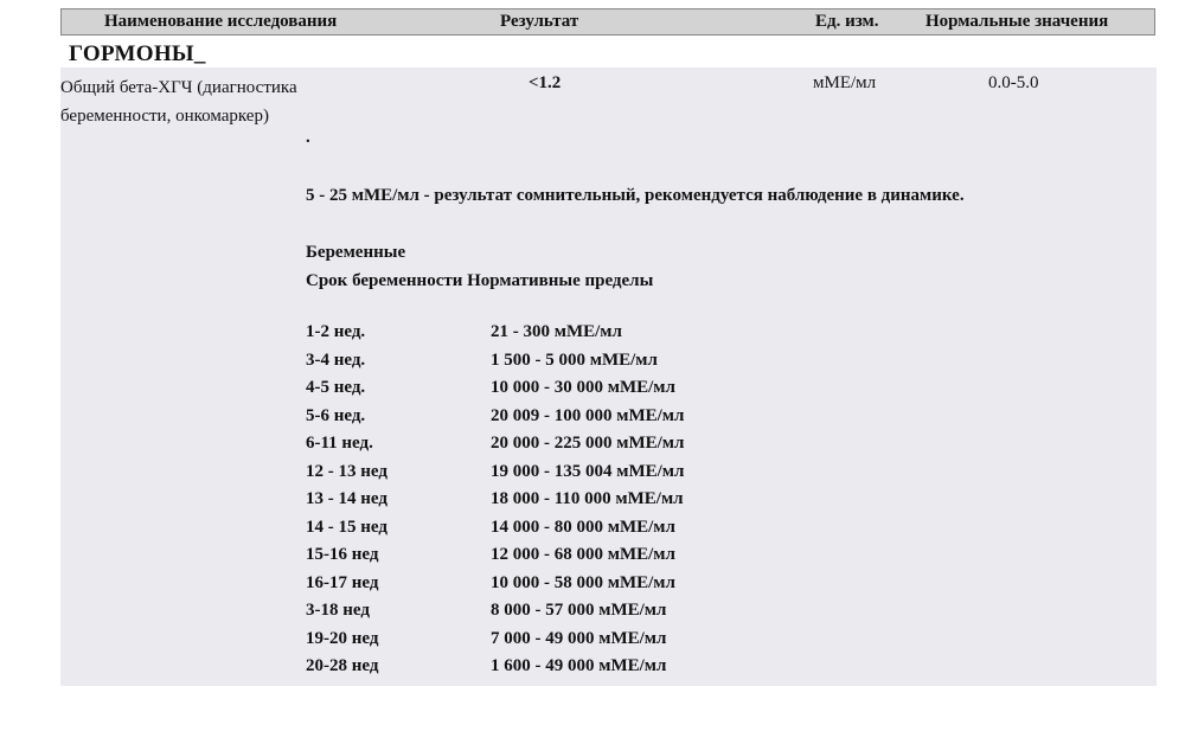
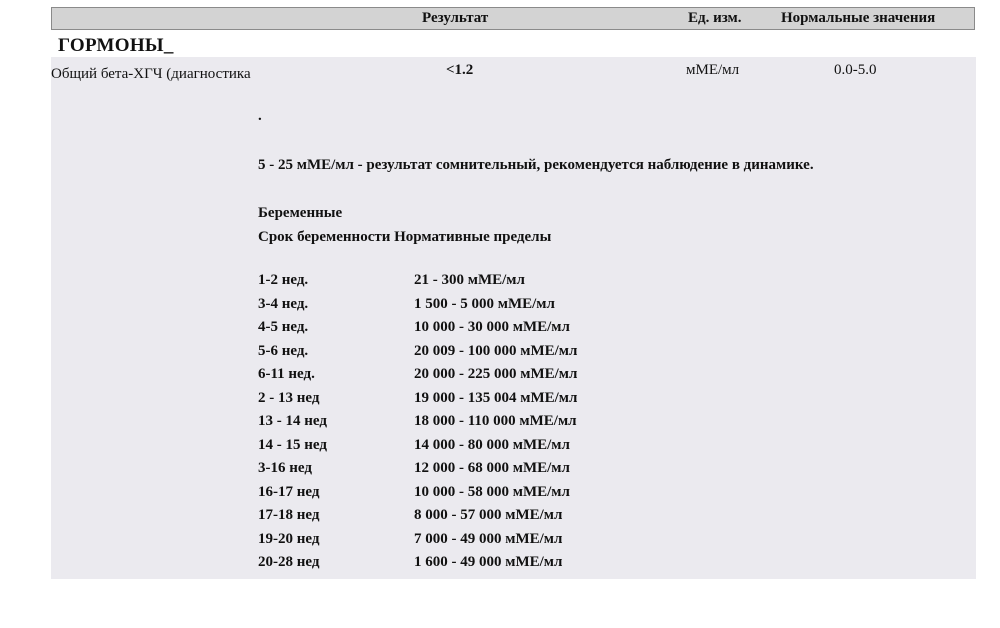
- Наименование исследования
  Результат
  Ед. изм.
  Нормальные значения
  ГОРМОНЫ_
  Общий бета-ХГЧ (диагностика
- беременности, онкомаркер)
  <1.2
  мМЕ/мл
  0.0-5.0
  .
  5 - 25 мМЕ/мл - результат сомнительный, рекомендуется наблюдение в динамике.
  Беременные
  Срок беременности Нормативные пределы
  1-2 нед.
  21 - 300 мМЕ/мл
  3-4 нед.
  1 500 - 5 000 мМЕ/мл
  4-5 нед.
  10 000 - 30 000 мМЕ/мл
  5-6 нед.
  20 009 - 100 000 мМЕ/мл
  6-11 нед.
  20 000 - 225 000 мМЕ/мл
- 12 - 13 нед
+ 2 - 13 нед
  19 000 - 135 004 мМЕ/мл
  13 - 14 нед
  18 000 - 110 000 мМЕ/мл
  14 - 15 нед
  14 000 - 80 000 мМЕ/мл
- 15-16 нед
+ 3-16 нед
  12 000 - 68 000 мМЕ/мл
  16-17 нед
  10 000 - 58 000 мМЕ/мл
- 3-18 нед
+ 17-18 нед
  8 000 - 57 000 мМЕ/мл
  19-20 нед
  7 000 - 49 000 мМЕ/мл
  20-28 нед
  1 600 - 49 000 мМЕ/мл
